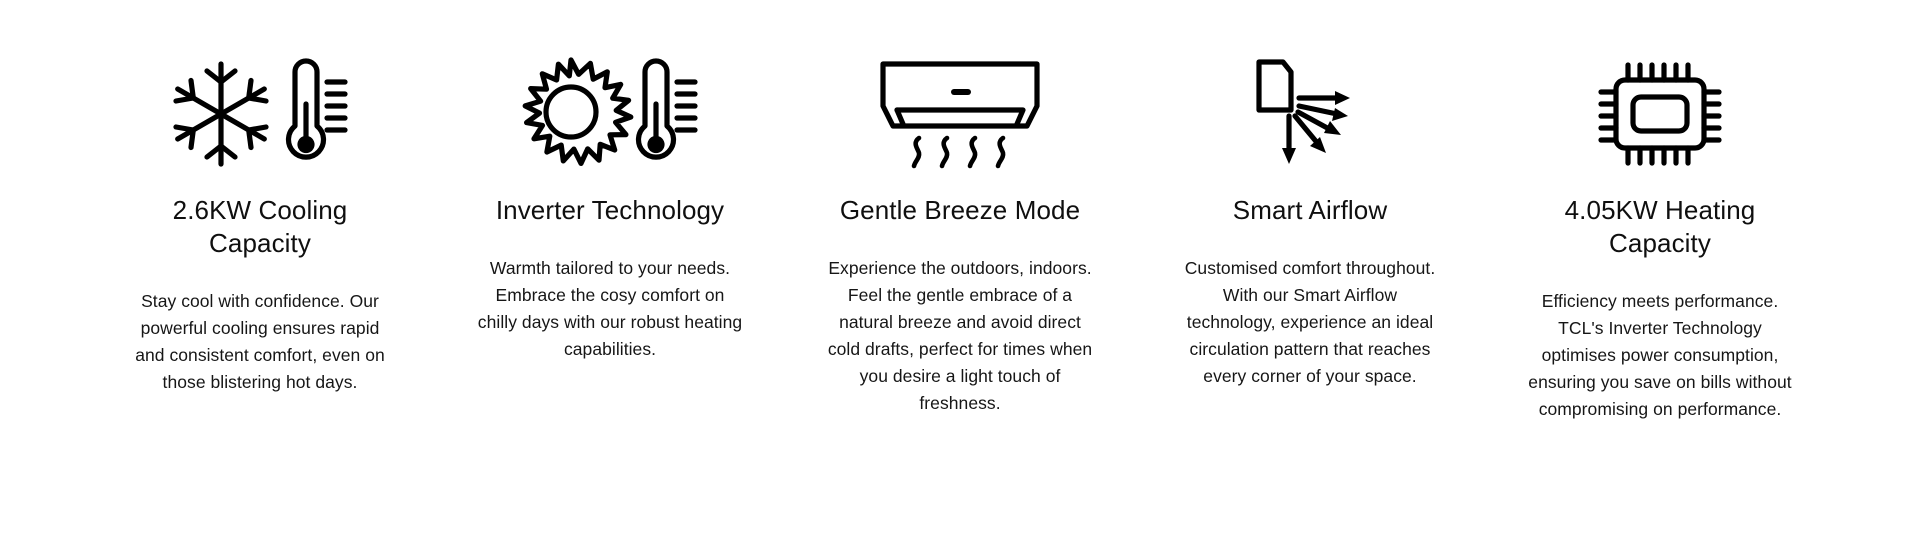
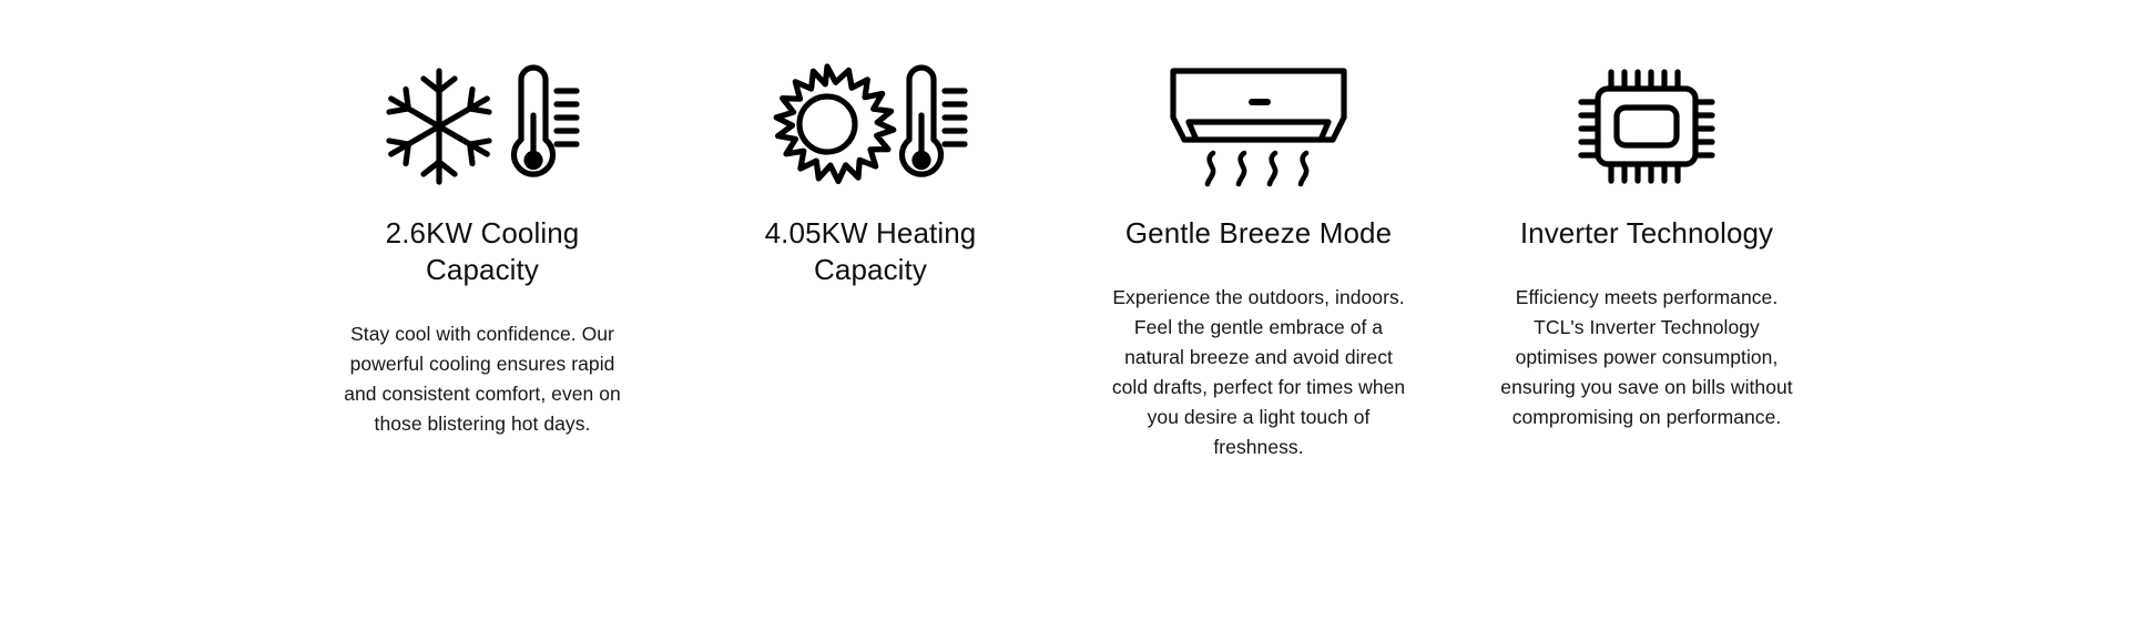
  2.6KW Cooling Capacity
  Stay cool with confidence. Our powerful cooling ensures rapid and consistent comfort, even on those blistering hot days.
- Inverter Technology
+ 4.05KW Heating Capacity
- Warmth tailored to your needs. Embrace the cosy comfort on chilly days with our robust heating capabilities.
  Gentle Breeze Mode
  Experience the outdoors, indoors. Feel the gentle embrace of a natural breeze and avoid direct cold drafts, perfect for times when you desire a light touch of freshness.
- Smart Airflow
- Customised comfort throughout. With our Smart Airflow technology, experience an ideal circulation pattern that reaches every corner of your space.
- 4.05KW Heating Capacity
+ Inverter Technology
  Efficiency meets performance. TCL's Inverter Technology optimises power consumption, ensuring you save on bills without compromising on performance.
